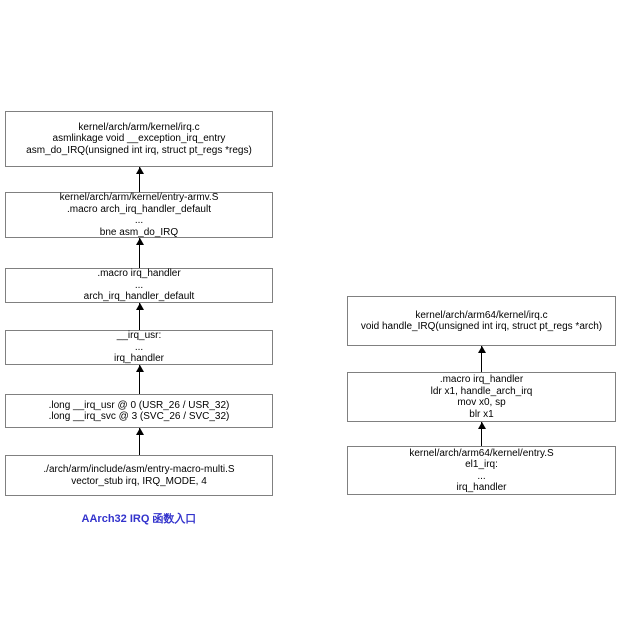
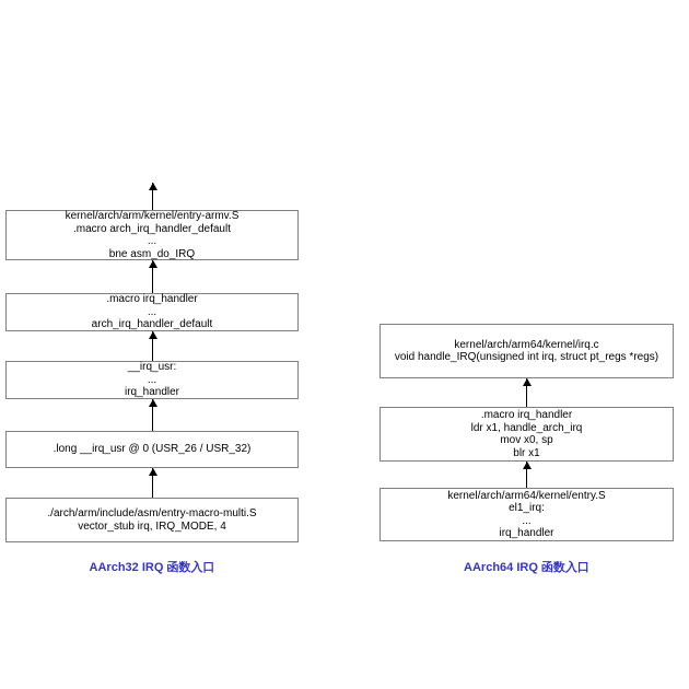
- kernel/arch/arm/kernel/irq.c
- asmlinkage void __exception_irq_entry
- asm_do_IRQ(unsigned int irq, struct pt_regs *regs)
  kernel/arch/arm/kernel/entry-armv.S
  .macro arch_irq_handler_default
  ...
  bne asm_do_IRQ
  .macro irq_handler
  ...
  arch_irq_handler_default
  __irq_usr:
  ...
  irq_handler
  .long __irq_usr @ 0 (USR_26 / USR_32)
- .long __irq_svc @ 3 (SVC_26 / SVC_32)
  ./arch/arm/include/asm/entry-macro-multi.S
  vector_stub irq, IRQ_MODE, 4
  AArch32 IRQ 函数入口
  kernel/arch/arm64/kernel/irq.c
- void handle_IRQ(unsigned int irq, struct pt_regs *arch)
+ void handle_IRQ(unsigned int irq, struct pt_regs *regs)
  .macro irq_handler
  ldr x1, handle_arch_irq
  mov x0, sp
  blr x1
  kernel/arch/arm64/kernel/entry.S
  el1_irq:
  ...
  irq_handler
+ AArch64 IRQ 函数入口
